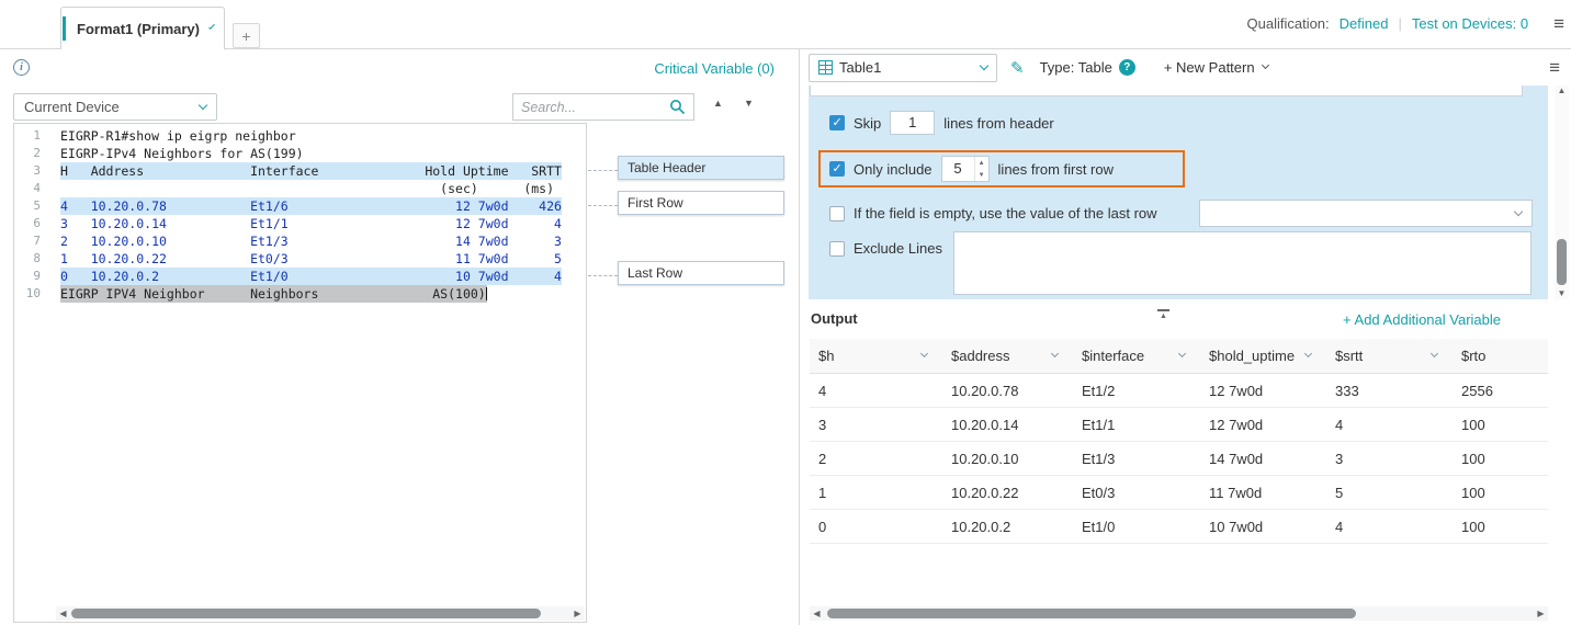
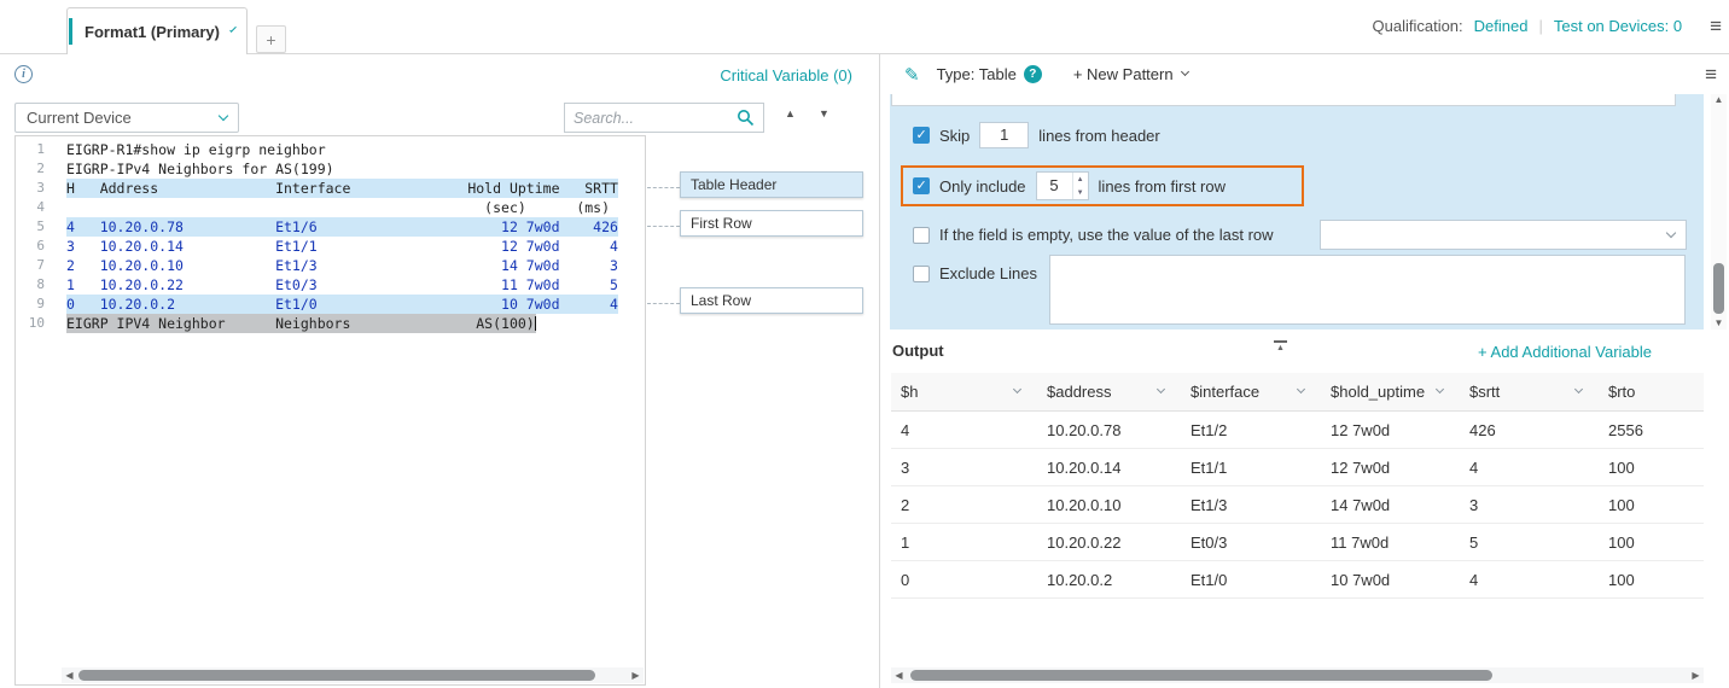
  Format1 (Primary)
  +
  Qualification:
  Defined
  |
  Test on Devices: 0
  ≡
  Critical Variable (0)
  Current Device
  Search...
  ▲
  ▼
  1
  EIGRP-R1#show ip eigrp neighbor
  2
  EIGRP-IPv4 Neighbors for AS(199)
  3
  H Address Interface Hold Uptime SRTT
  4
  (sec) (ms)
  5
  4 10.20.0.78 Et1/6 12 7w0d 426
  6
  3 10.20.0.14 Et1/1 12 7w0d 4
  7
  2 10.20.0.10 Et1/3 14 7w0d 3
  8
  1 10.20.0.22 Et0/3 11 7w0d 5
  9
  0 10.20.0.2 Et1/0 10 7w0d 4
  10
  EIGRP IPV4 Neighbor Neighbors AS(100)
  ◀
  ▶
  Table Header
  First Row
  Last Row
- Table1
  ✎
  Type: Table
  + New Pattern
  ≡
  Skip
  1
  lines from header
  Only include
  5
  lines from first row
  If the field is empty, use the value of the last row
  Exclude Lines
  ▲
  ▼
  Output
  + Add Additional Variable
  $h
  $address
  $interface
  $hold_uptime
  $srtt
  $rto
  4
  10.20.0.78
  Et1/2
  12 7w0d
- 333
+ 426
  2556
  3
  10.20.0.14
  Et1/1
  12 7w0d
  4
  100
  2
  10.20.0.10
  Et1/3
  14 7w0d
  3
  100
  1
  10.20.0.22
  Et0/3
  11 7w0d
  5
  100
  0
  10.20.0.2
  Et1/0
  10 7w0d
  4
  100
  ◀
  ▶
